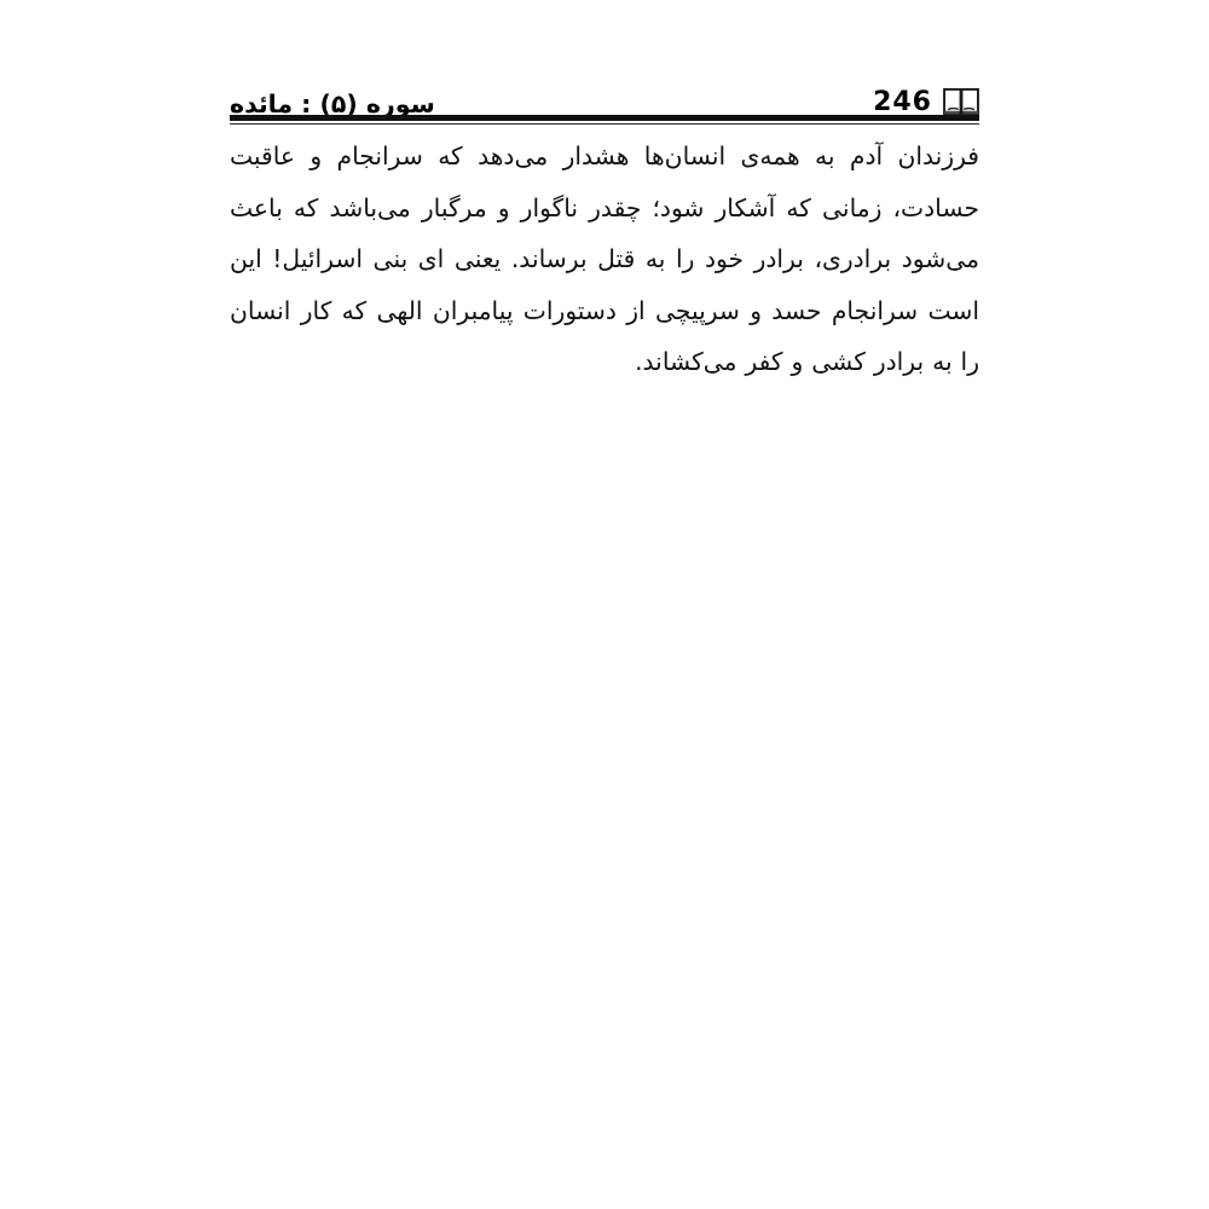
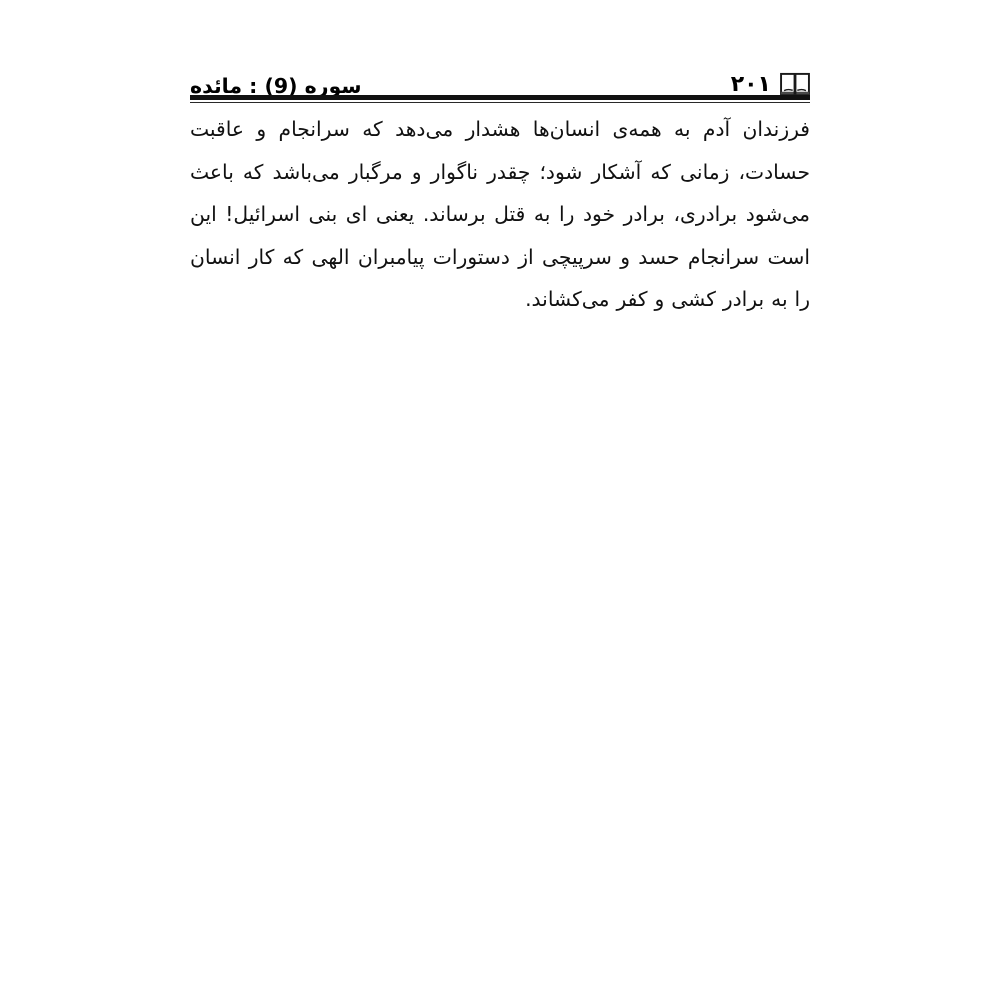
- سوره (۵) : مائده
+ سوره (9) : مائده
- 246
+ ۲۰۱
  فرزندان آدم به همه‌ی انسان‌ها هشدار می‌دهد که سرانجام و عاقبت حسادت، زمانی که آشکار شود؛ چقدر ناگوار و مرگبار می‌باشد که باعث می‌شود برادری، برادر خود را به قتل برساند. یعنی ای بنی اسرائیل! این است سرانجام حسد و سرپیچی از دستورات پیامبران الهی که کار انسان را به برادر کشی و کفر می‌کشاند.
